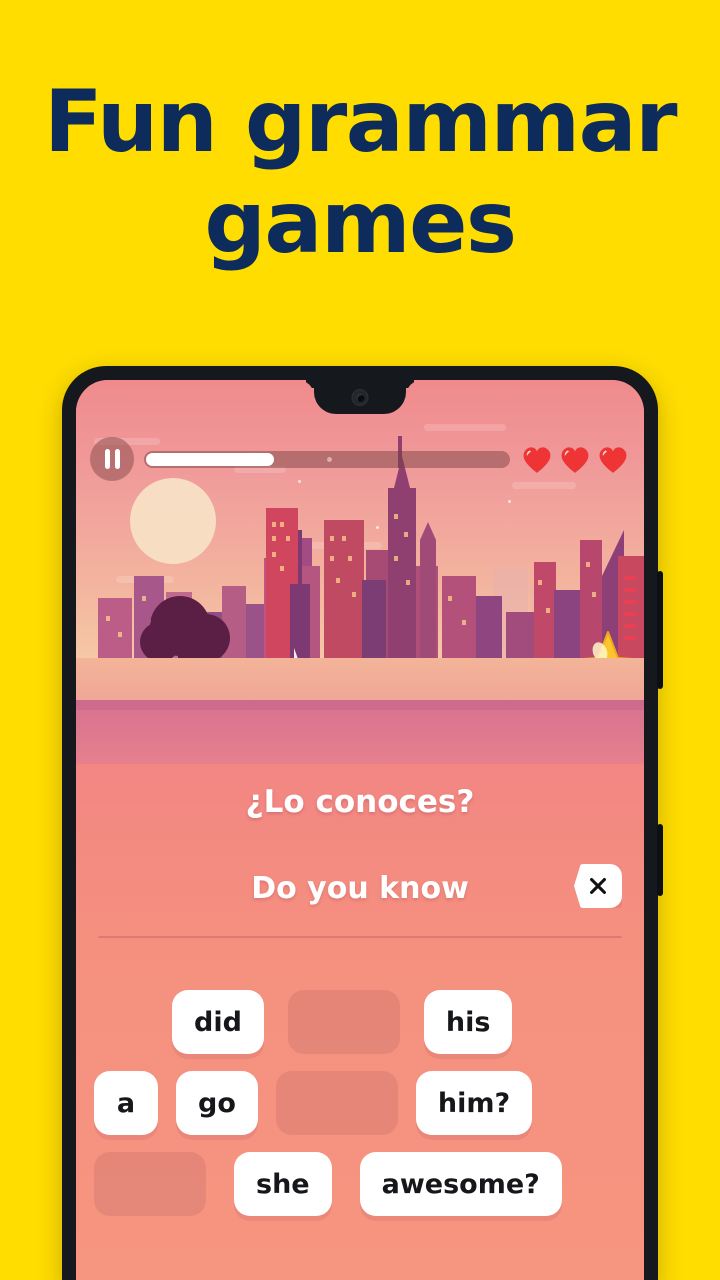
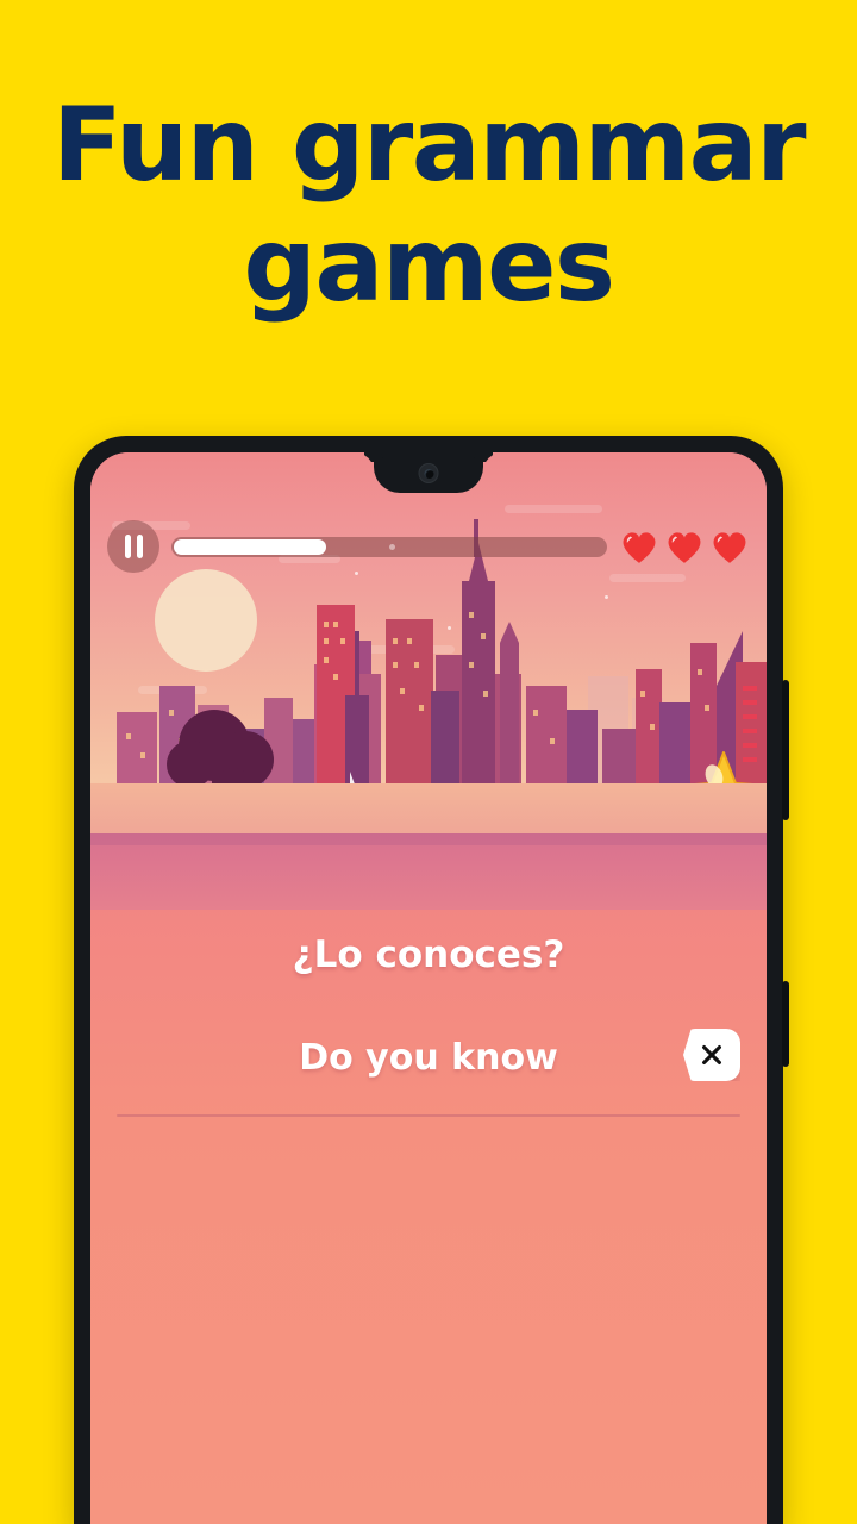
  Fun grammar
  games
  ¿Lo conoces?
  Do you know
- did
- his
- a
- go
- him?
- she
- awesome?
